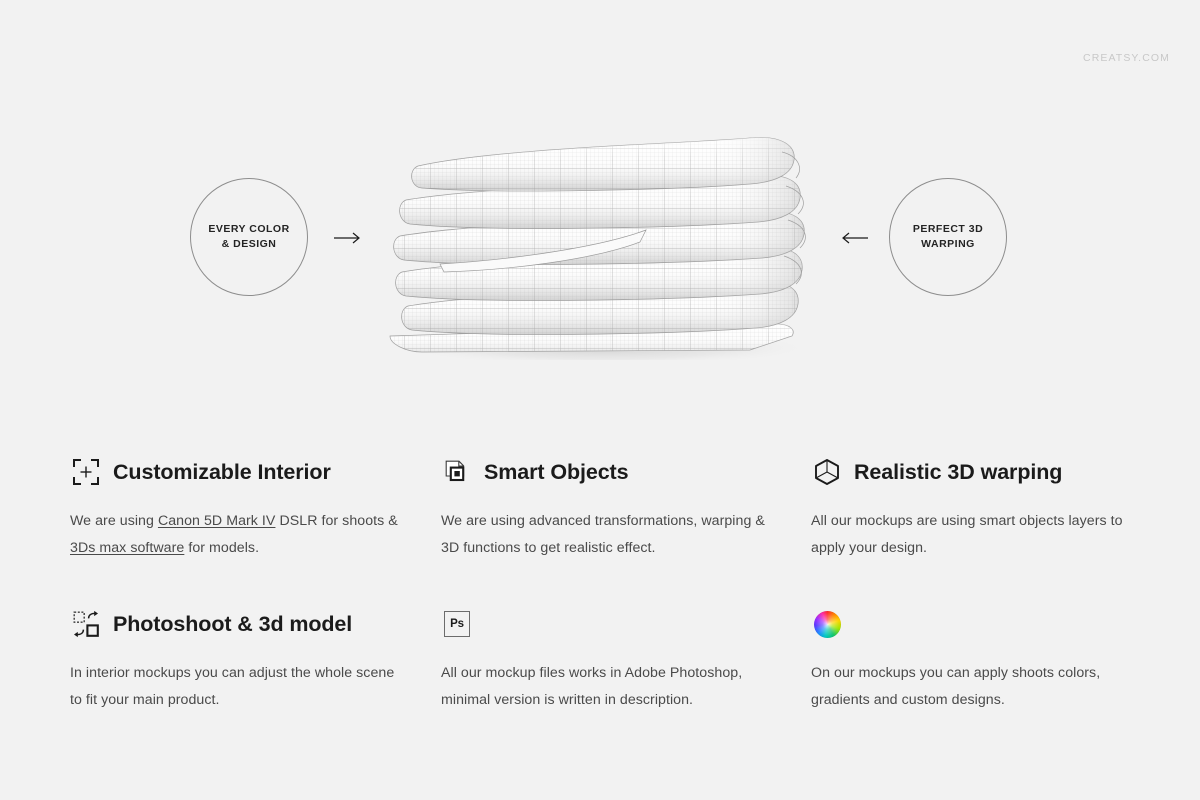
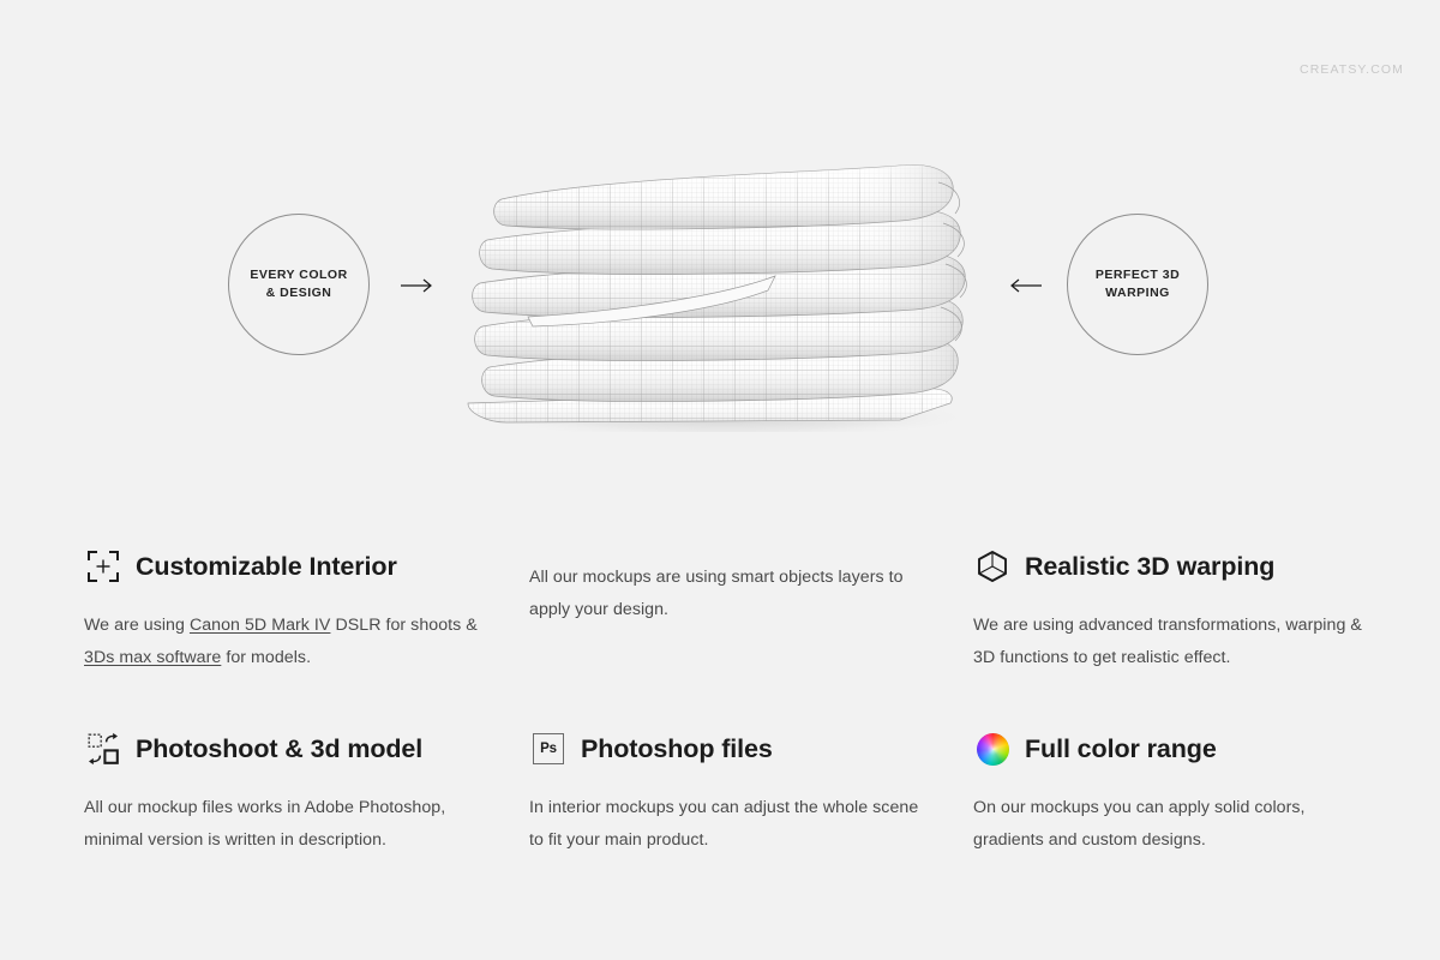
  CREATSY.COM
  EVERY COLOR
  & DESIGN
  PERFECT 3D
  WARPING
  Customizable Interior
  We are using Canon 5D Mark IV DSLR for shoots & 3Ds max software for models.
- Smart Objects
- We are using advanced transformations, warping & 3D functions to get realistic effect.
+ All our mockups are using smart objects layers to apply your design.
  Realistic 3D warping
- All our mockups are using smart objects layers to apply your design.
+ We are using advanced transformations, warping & 3D functions to get realistic effect.
  Photoshoot & 3d model
- In interior mockups you can adjust the whole scene to fit your main product.
+ All our mockup files works in Adobe Photoshop, minimal version is written in description.
  Ps
+ Photoshop files
- All our mockup files works in Adobe Photoshop, minimal version is written in description.
+ In interior mockups you can adjust the whole scene to fit your main product.
+ Full color range
- On our mockups you can apply shoots colors, gradients and custom designs.
+ On our mockups you can apply solid colors, gradients and custom designs.
